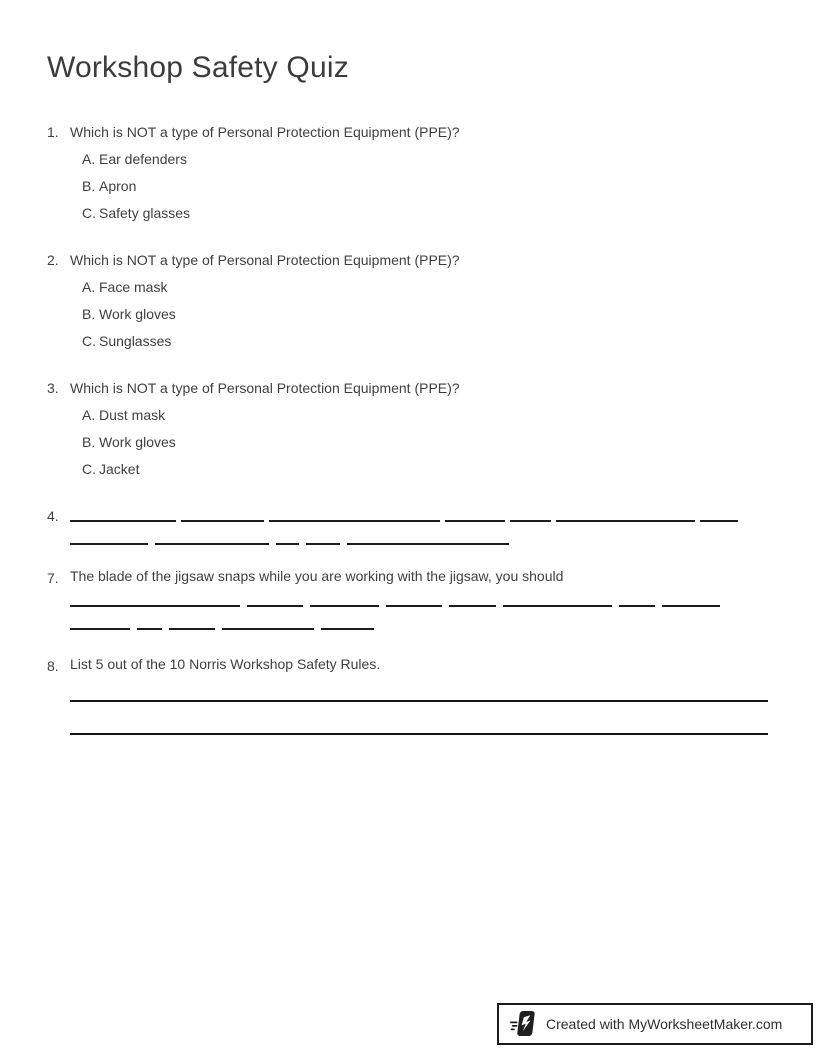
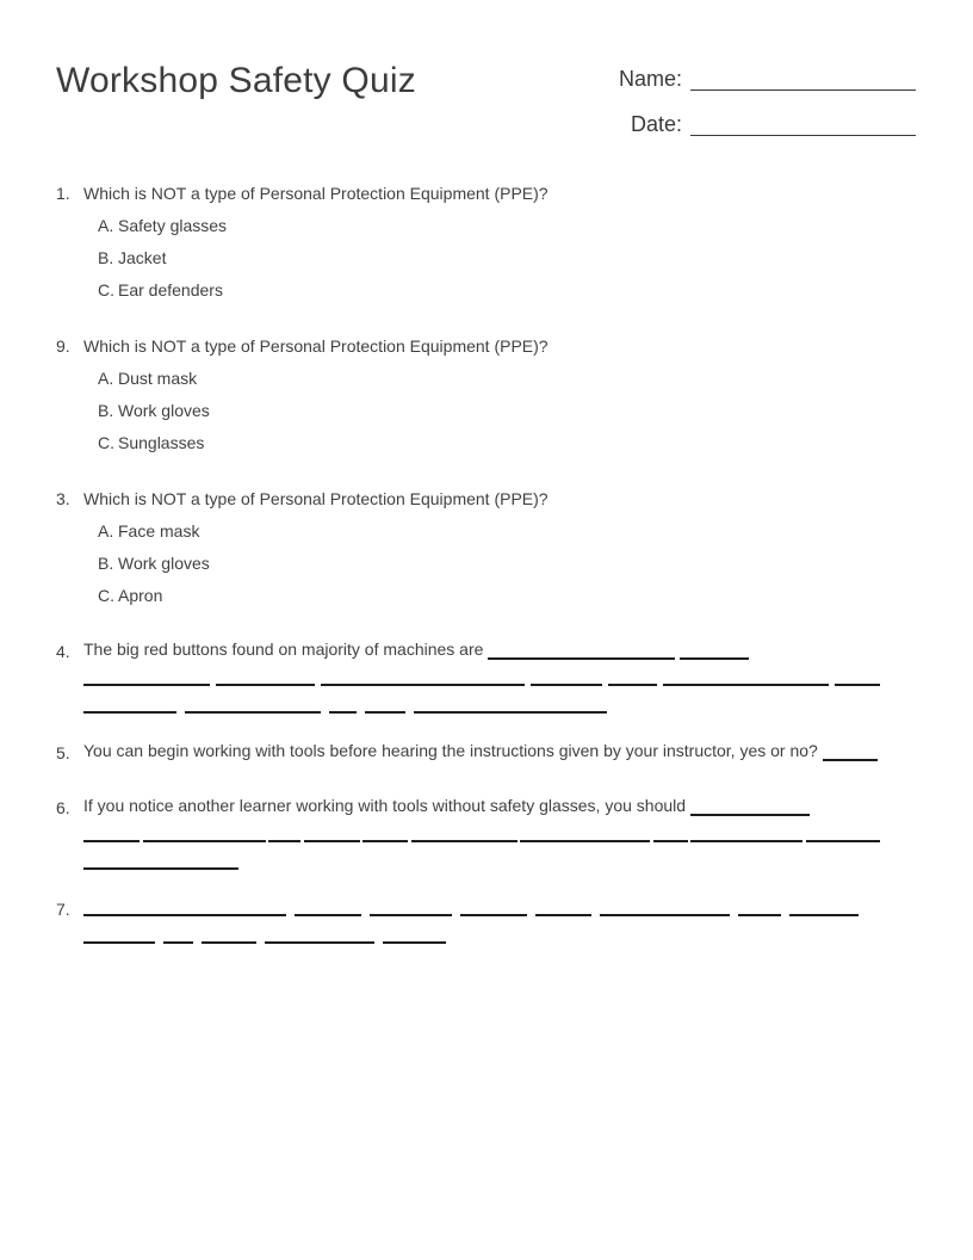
  Workshop Safety Quiz
+ Name:
+ Date:
  1.
  Which is NOT a type of Personal Protection Equipment (PPE)?
  A.
- Ear defenders
+ Safety glasses
  B.
- Apron
+ Jacket
  C.
- Safety glasses
+ Ear defenders
- 2.
+ 9.
  Which is NOT a type of Personal Protection Equipment (PPE)?
  A.
- Face mask
+ Dust mask
  B.
  Work gloves
  C.
  Sunglasses
  3.
  Which is NOT a type of Personal Protection Equipment (PPE)?
  A.
- Dust mask
+ Face mask
  B.
  Work gloves
  C.
- Jacket
+ Apron
  4.
+ The big red buttons found on majority of machines are
+ 5.
+ You can begin working with tools before hearing the instructions given by your instructor, yes or no?
+ 6.
+ If you notice another learner working with tools without safety glasses, you should
  7.
- The blade of the jigsaw snaps while you are working with the jigsaw, you should
- 8.
- List 5 out of the 10 Norris Workshop Safety Rules.
- Created with MyWorksheetMaker.com
